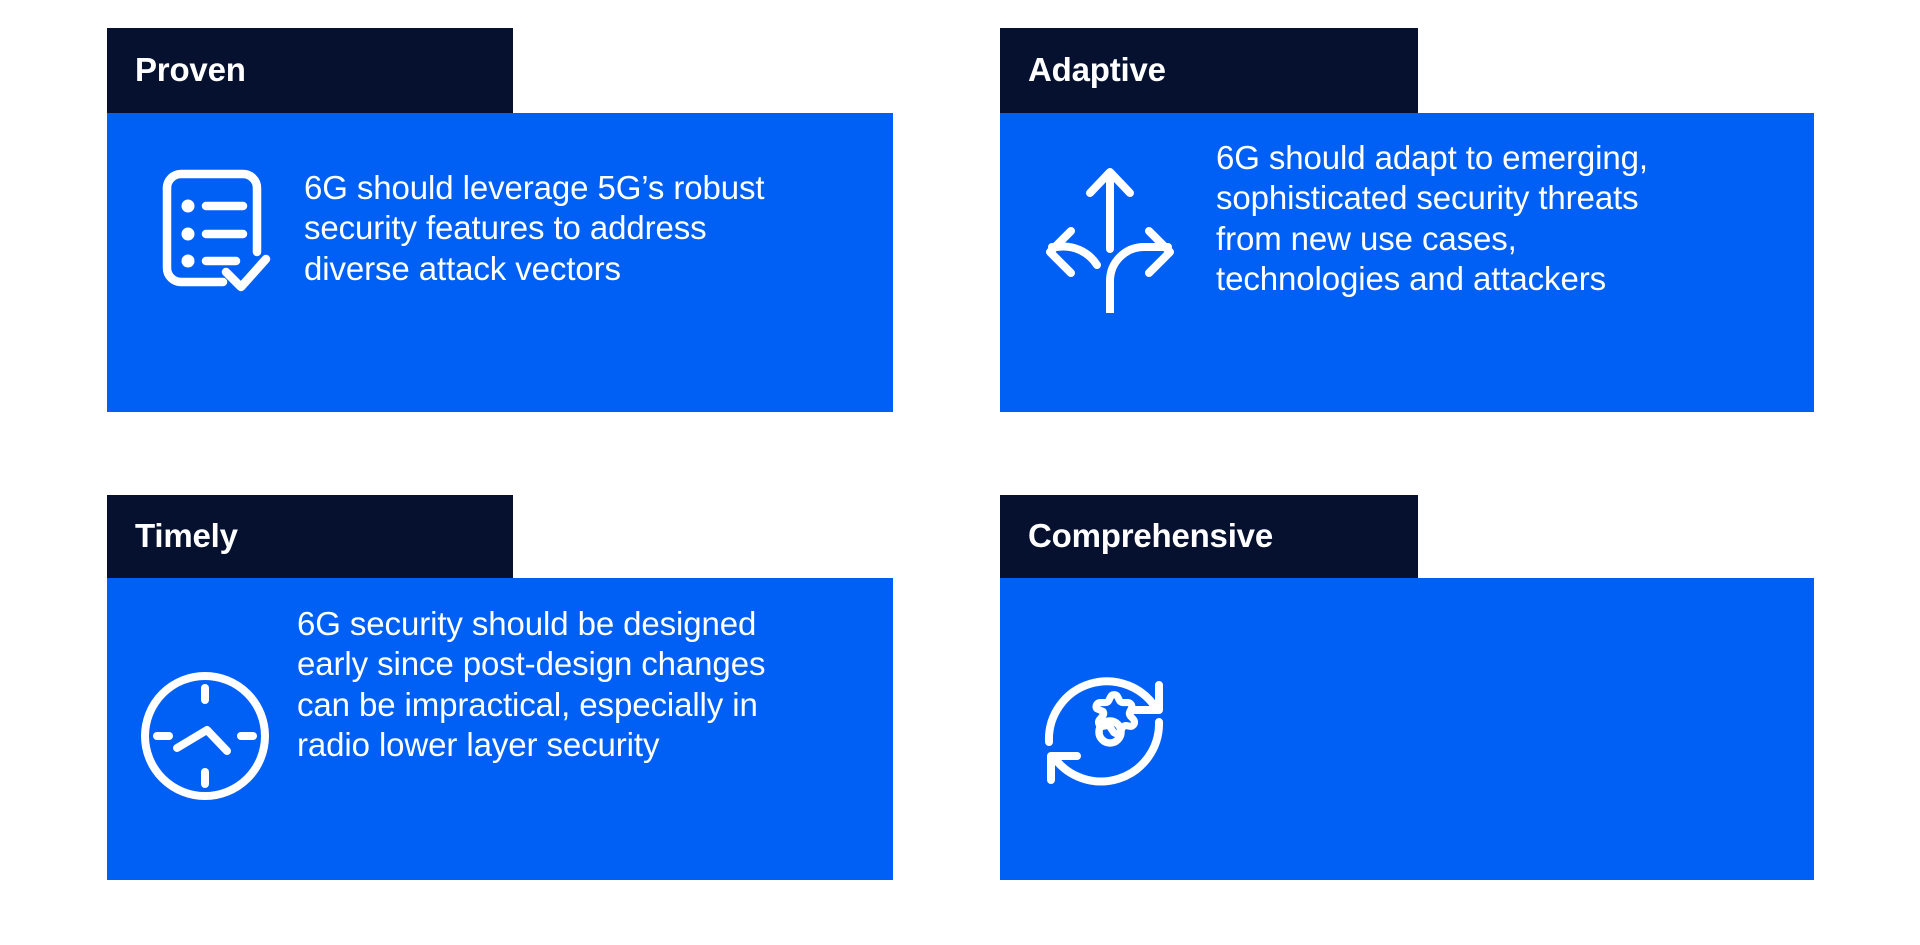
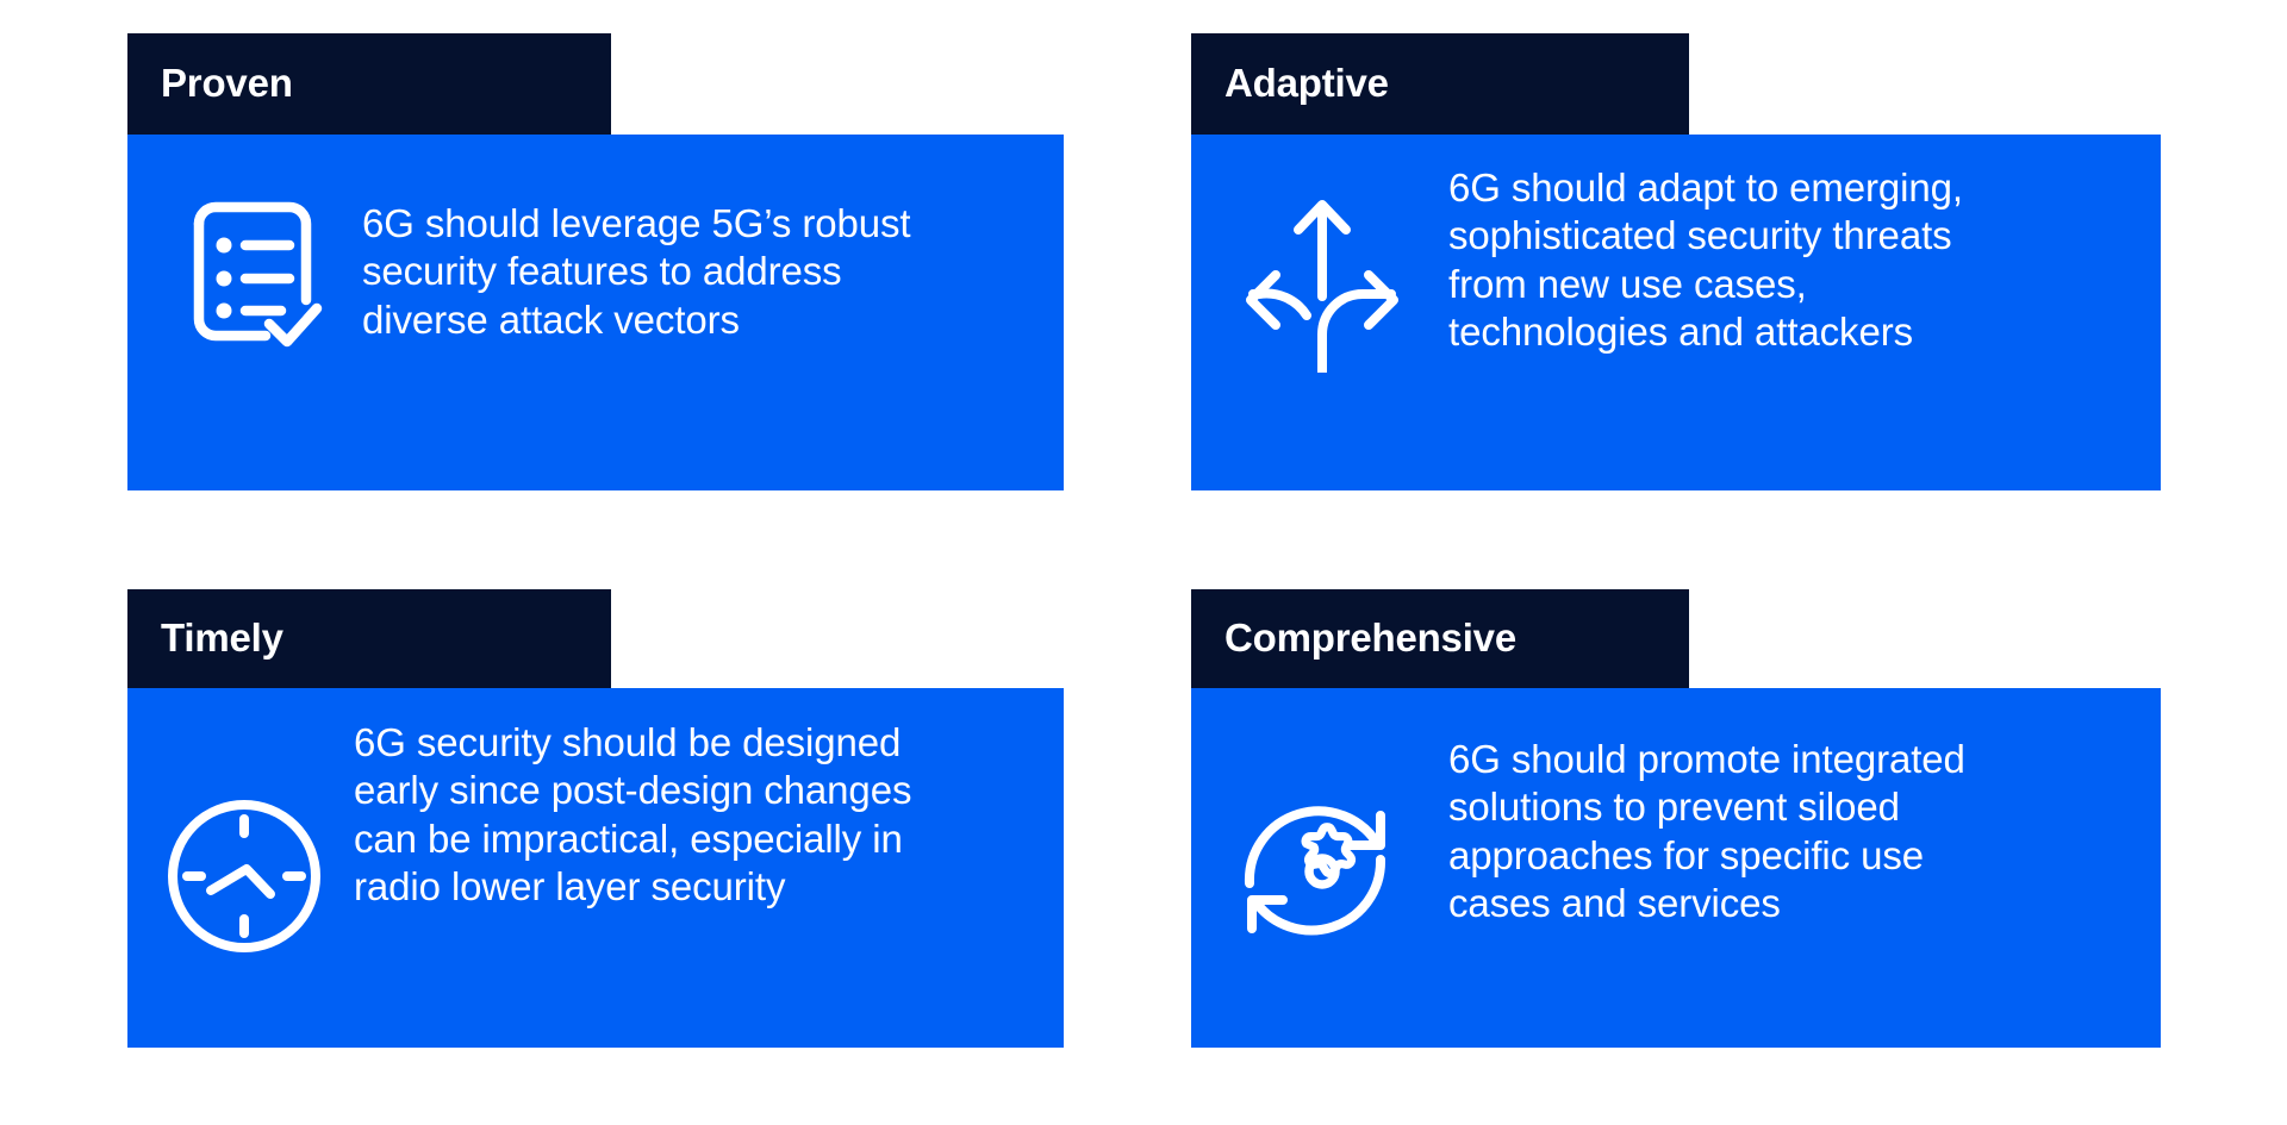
  Proven
  6G should leverage 5G’s robust
  security features to address
  diverse attack vectors
  Adaptive
  6G should adapt to emerging,
  sophisticated security threats
  from new use cases,
  technologies and attackers
  Timely
  6G security should be designed
  early since post-design changes
  can be impractical, especially in
  radio lower layer security
  Comprehensive
+ 6G should promote integrated
+ solutions to prevent siloed
+ approaches for specific use
+ cases and services
